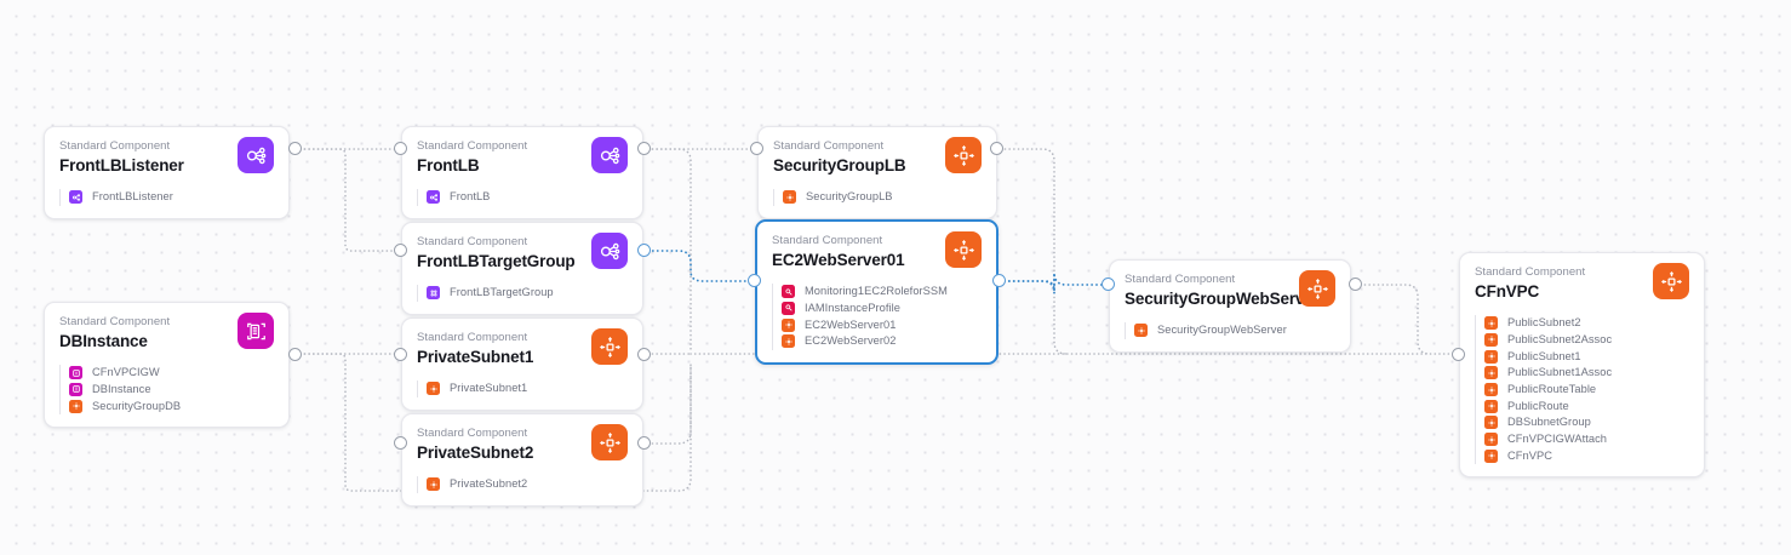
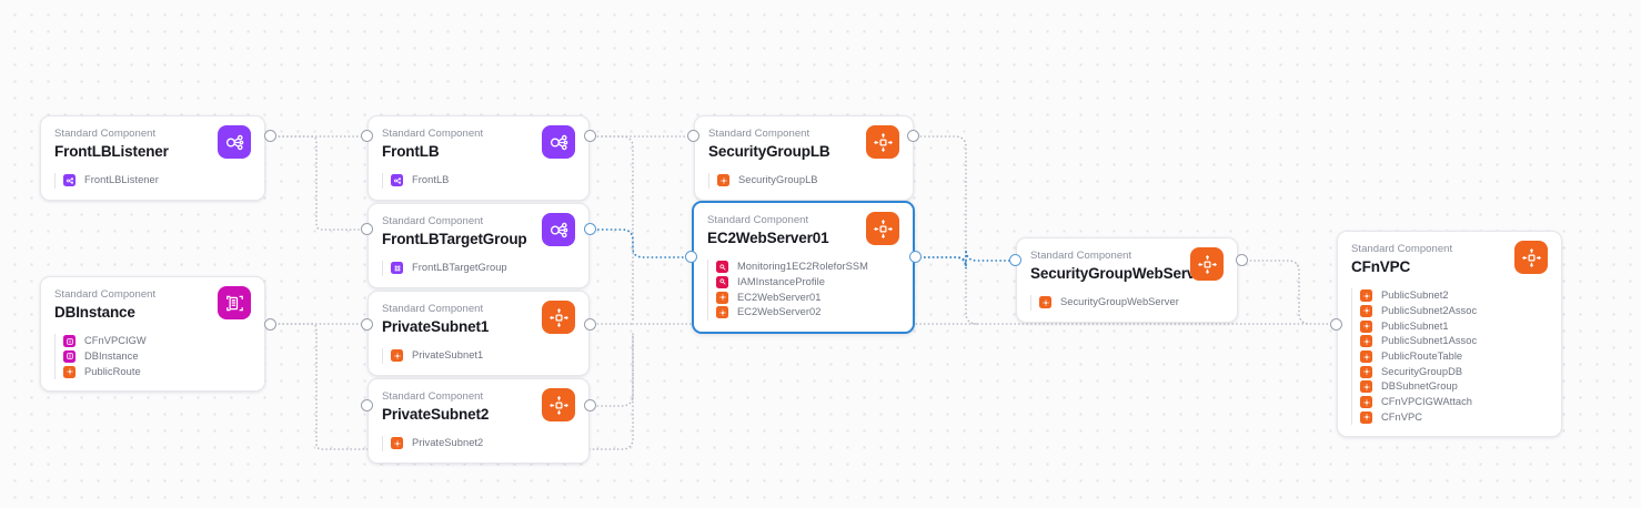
  Standard Component
  FrontLBListener
  FrontLBListener
  Standard Component
  FrontLB
  FrontLB
  Standard Component
  FrontLBTargetGroup
  FrontLBTargetGroup
  Standard Component
  DBInstance
  CFnVPCIGW
  DBInstance
- SecurityGroupDB
+ PublicRoute
  Standard Component
  PrivateSubnet1
  PrivateSubnet1
  Standard Component
  PrivateSubnet2
  PrivateSubnet2
  Standard Component
  SecurityGroupLB
  SecurityGroupLB
  Standard Component
  EC2WebServer01
  Monitoring1EC2RoleforSSM
  IAMInstanceProfile
  EC2WebServer01
  EC2WebServer02
  Standard Component
  SecurityGroupWebSer
  SecurityGroupWebServer
  Standard Component
  CFnVPC
  PublicSubnet2
  PublicSubnet2Assoc
  PublicSubnet1
  PublicSubnet1Assoc
  PublicRouteTable
- PublicRoute
+ SecurityGroupDB
  DBSubnetGroup
  CFnVPCIGWAttach
  CFnVPC
